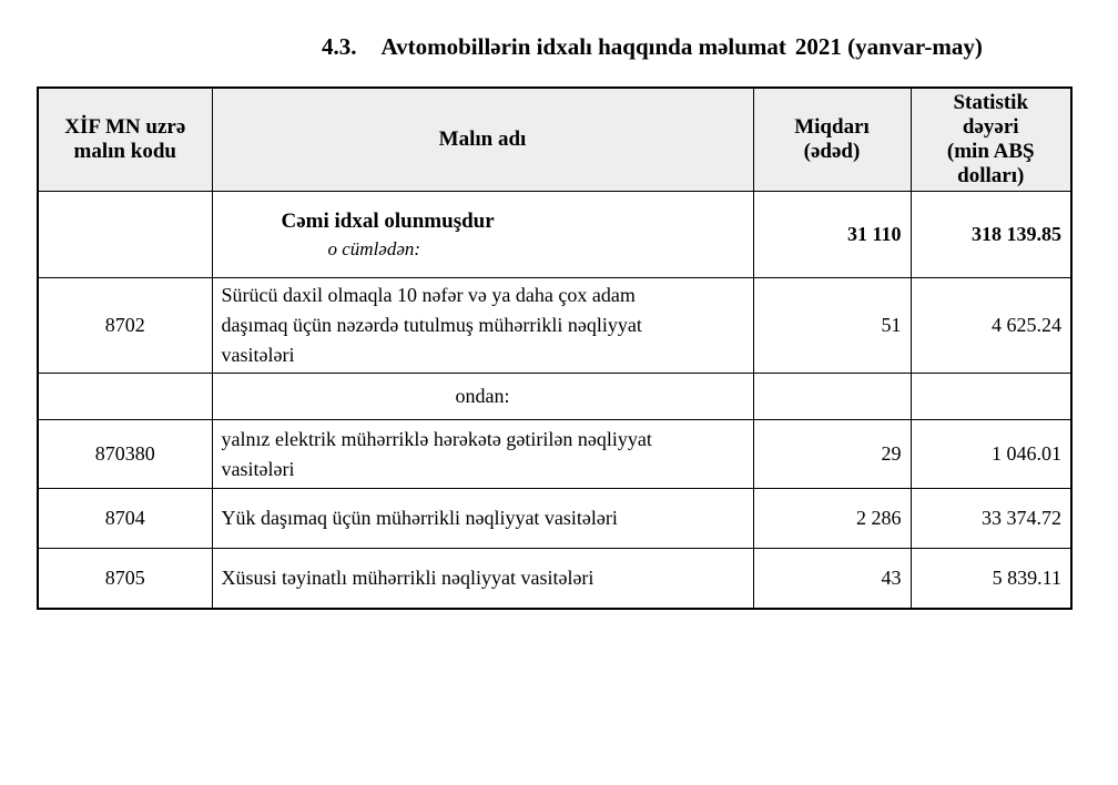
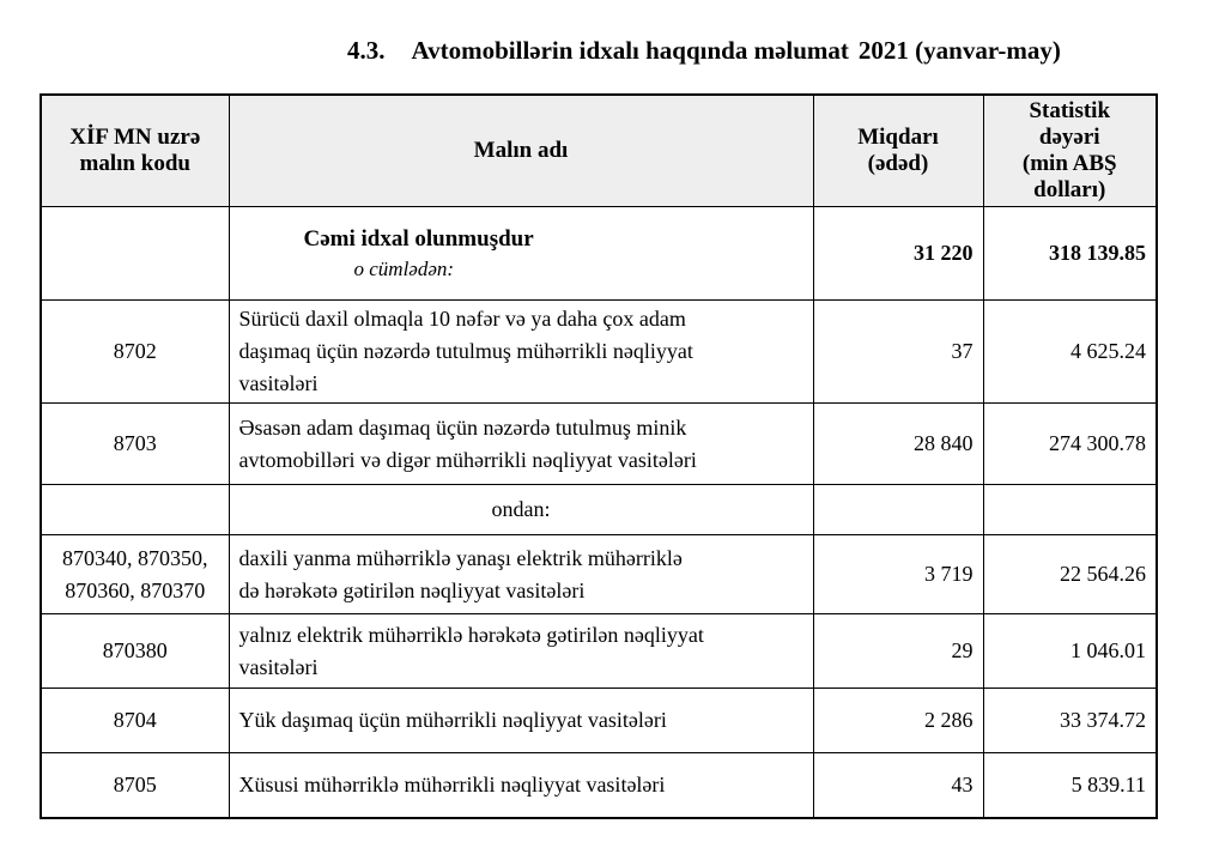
  4.3. Avtomobillərin idxalı haqqında məlumat 2021 (yanvar-may)
  XİF MN uzrə malın kodu	Malın adı	Miqdarı (ədəd)	Statistik dəyəri (min ABŞ dolları)
- 	Cəmi idxal olunmuşdur o cümlədən:	31 110	318 139.85
+ 	Cəmi idxal olunmuşdur o cümlədən:	31 220	318 139.85
- 8702	Sürücü daxil olmaqla 10 nəfər və ya daha çox adam daşımaq üçün nəzərdə tutulmuş mühərrikli nəqliyyat vasitələri	51	4 625.24
+ 8702	Sürücü daxil olmaqla 10 nəfər və ya daha çox adam daşımaq üçün nəzərdə tutulmuş mühərrikli nəqliyyat vasitələri	37	4 625.24
+ 8703	Əsasən adam daşımaq üçün nəzərdə tutulmuş minik avtomobilləri və digər mühərrikli nəqliyyat vasitələri	28 840	274 300.78
  	ondan:
+ 870340, 870350, 870360, 870370	daxili yanma mühərriklə yanaşı elektrik mühərriklə də hərəkətə gətirilən nəqliyyat vasitələri	3 719	22 564.26
  870380	yalnız elektrik mühərriklə hərəkətə gətirilən nəqliyyat vasitələri	29	1 046.01
  8704	Yük daşımaq üçün mühərrikli nəqliyyat vasitələri	2 286	33 374.72
- 8705	Xüsusi təyinatlı mühərrikli nəqliyyat vasitələri	43	5 839.11
+ 8705	Xüsusi mühərriklə mühərrikli nəqliyyat vasitələri	43	5 839.11
